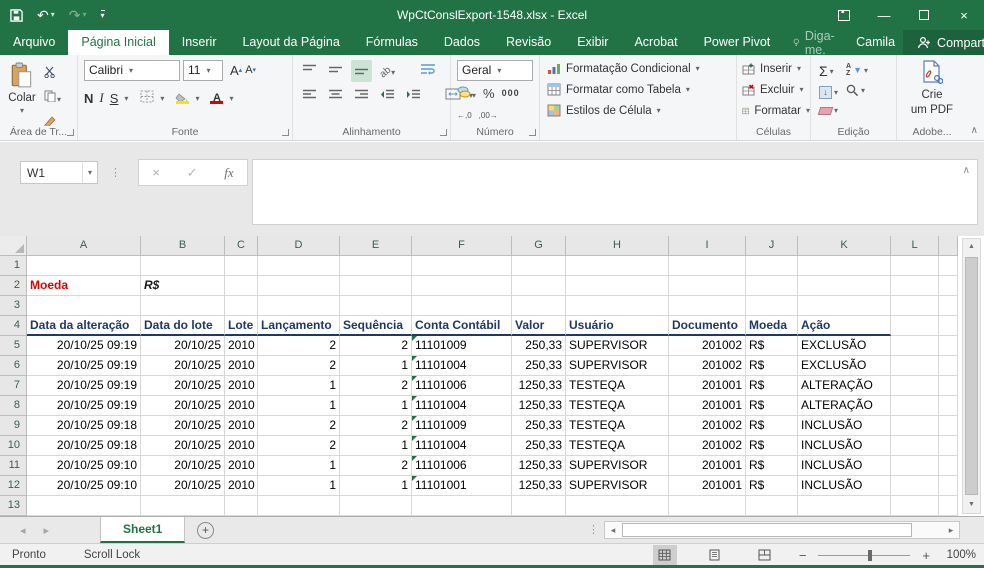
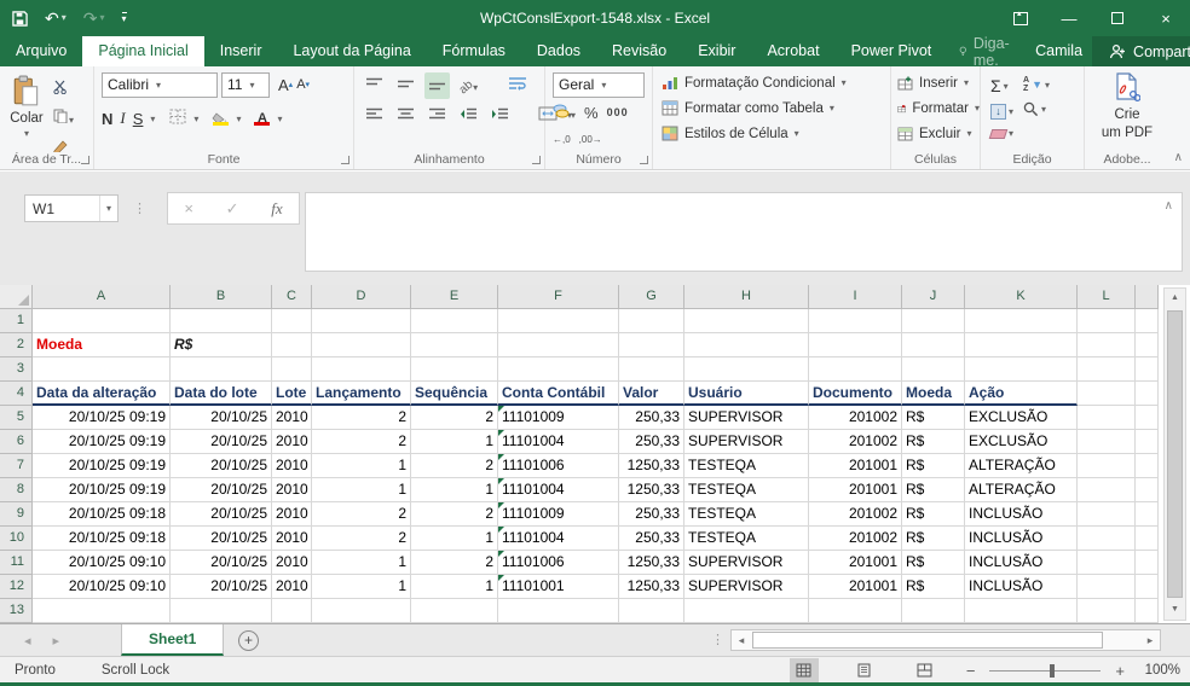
  ↶
  ▾
  ↷
  ▾
  ▾
  WpCtConslExport-1548.xlsx - Excel
  —
  ×
  Arquivo
  Página Inicial
  Inserir
  Layout da Página
  Fórmulas
  Dados
  Revisão
  Exibir
  Acrobat
  Power Pivot
  Diga-me.
  Colar
  ▾
  ▾
  Área de Tr...
  Calibri
  ▾
  11
  ▾
  A
  A
  N
  I
  S
  ▾
  ▾
  ▾
  A
  ▾
  Fonte
  ▾
  Alinhamento
  Geral
  ▾
  %
  000
  ←,0
  ,00→
  Número
  Formatação Condicional
  ▾
  Formatar como Tabela
  ▾
  Estilos de Célula
  ▾
  Inserir
  ▾
- Excluir
+ Formatar
  ▾
- Formatar
+ Excluir
  ▾
  Células
  Σ
  ▾
  ↓
  ▾
  ▾
  ▼
  ▾
  ▾
  Edição
  Crie
  um PDF
  Adobe...
  ∧
  W1
  ▾
  ⋮
  ×
  ✓
  fx
  ∧
  A
  B
  C
  D
  E
  F
  G
  H
  I
  J
  K
  L
  1
  2
  Moeda
  R$
  3
  4
  Data da alteração
  Data do lote
  Lote
  Lançamento
  Sequência
  Conta Contábil
  Valor
  Usuário
  Documento
  Moeda
  Ação
  5
  20/10/25 09:19
  20/10/25
  2010
  2
  2
  11101009
  250,33
  SUPERVISOR
  201002
  R$
  EXCLUSÃO
  6
  20/10/25 09:19
  20/10/25
  2010
  2
  1
  11101004
  250,33
  SUPERVISOR
  201002
  R$
  EXCLUSÃO
  7
  20/10/25 09:19
  20/10/25
  2010
  1
  2
  11101006
  1250,33
  TESTEQA
  201001
  R$
  ALTERAÇÃO
  8
  20/10/25 09:19
  20/10/25
  2010
  1
  1
  11101004
  1250,33
  TESTEQA
  201001
  R$
  ALTERAÇÃO
  9
  20/10/25 09:18
  20/10/25
  2010
  2
  2
  11101009
  250,33
  TESTEQA
  201002
  R$
  INCLUSÃO
  10
  20/10/25 09:18
  20/10/25
  2010
  2
  1
  11101004
  250,33
  TESTEQA
  201002
  R$
  INCLUSÃO
  11
  20/10/25 09:10
  20/10/25
  2010
  1
  2
  11101006
  1250,33
  SUPERVISOR
  201001
  R$
  INCLUSÃO
  12
  20/10/25 09:10
  20/10/25
  2010
  1
  1
  11101001
  1250,33
  SUPERVISOR
  201001
  R$
  INCLUSÃO
  13
  ◂
  ▸
  Sheet1
  +
  ⋮
  ◂
  ▸
  Pronto
  Scroll Lock
  −
  +
  100%
